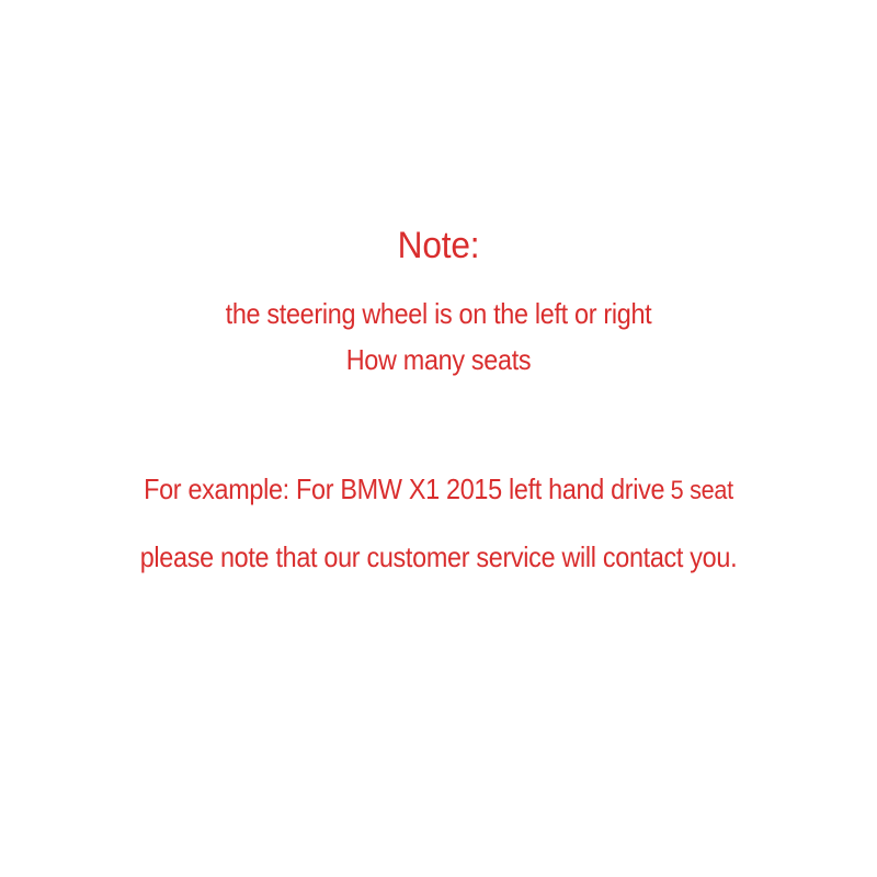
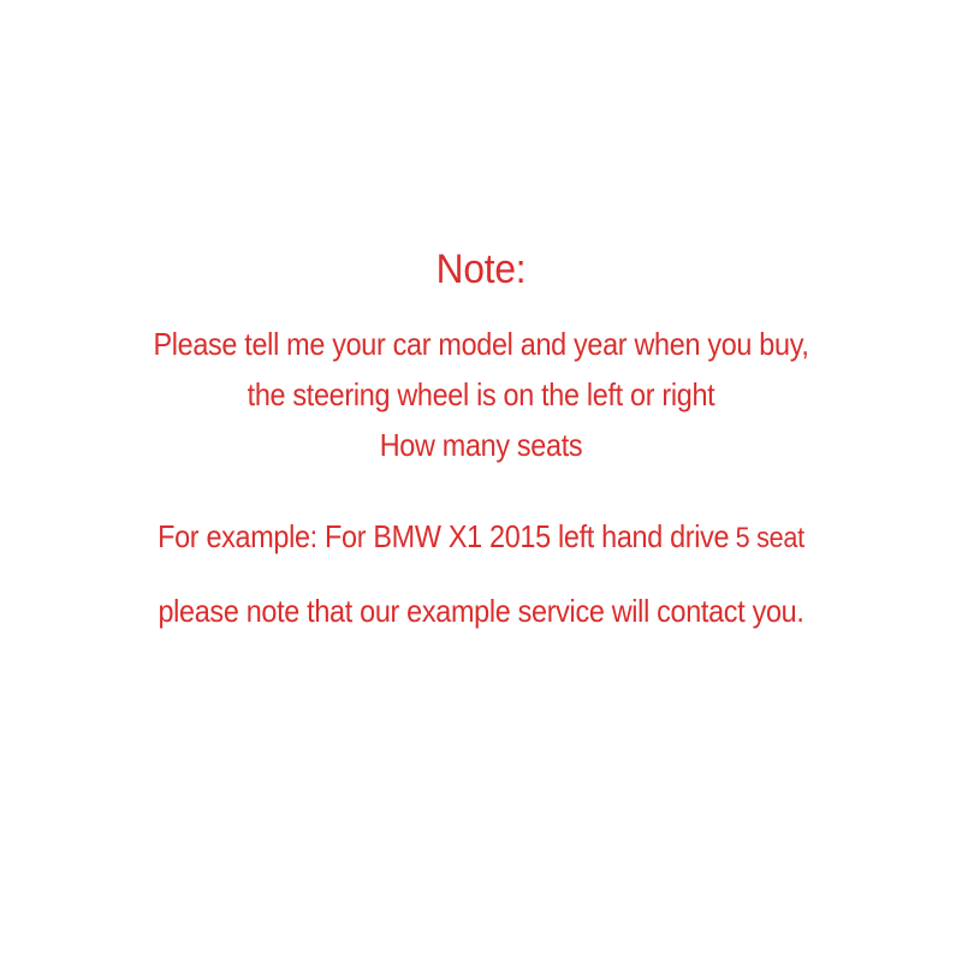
  Note:
+ Please tell me your car model and year when you buy,
  the steering wheel is on the left or right
  How many seats
  For example: For BMW X1 2015 left hand drive 5 seat
- please note that our customer service will contact you.
+ please note that our example service will contact you.
